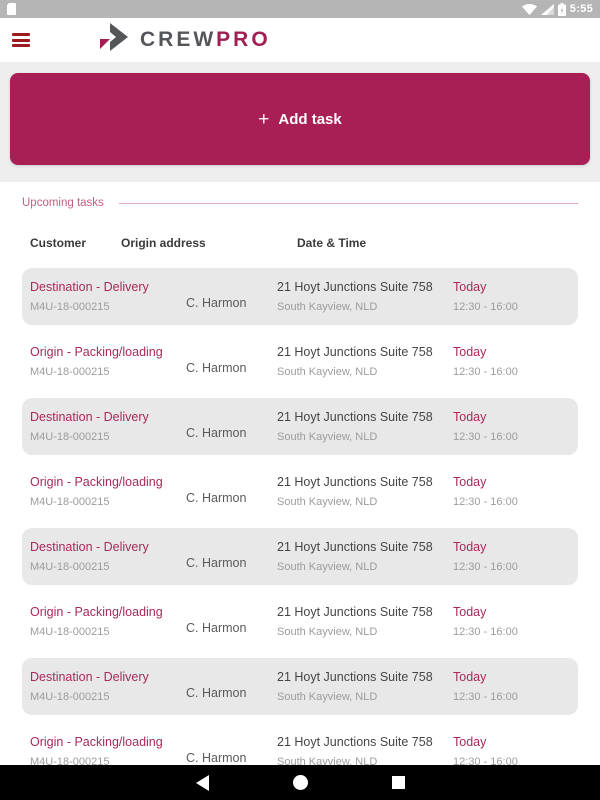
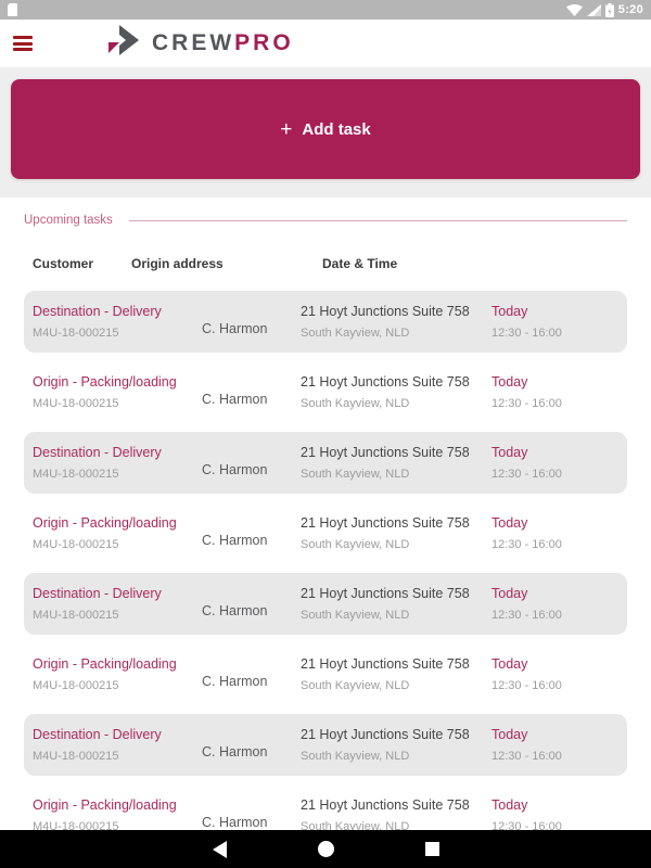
- 5:55
+ 5:20
  CREWPRO
  +
  Add task
  Upcoming tasks
  Customer
  Origin address
  Date & Time
  Destination - Delivery
  M4U-18-000215
  C. Harmon
  21 Hoyt Junctions Suite 758
  South Kayview, NLD
  Today
  12:30 - 16:00
  Origin - Packing/loading
  M4U-18-000215
  C. Harmon
  21 Hoyt Junctions Suite 758
  South Kayview, NLD
  Today
  12:30 - 16:00
  Destination - Delivery
  M4U-18-000215
  C. Harmon
  21 Hoyt Junctions Suite 758
  South Kayview, NLD
  Today
  12:30 - 16:00
  Origin - Packing/loading
  M4U-18-000215
  C. Harmon
  21 Hoyt Junctions Suite 758
  South Kayview, NLD
  Today
  12:30 - 16:00
  Destination - Delivery
  M4U-18-000215
  C. Harmon
  21 Hoyt Junctions Suite 758
  South Kayview, NLD
  Today
  12:30 - 16:00
  Origin - Packing/loading
  M4U-18-000215
  C. Harmon
  21 Hoyt Junctions Suite 758
  South Kayview, NLD
  Today
  12:30 - 16:00
  Destination - Delivery
  M4U-18-000215
  C. Harmon
  21 Hoyt Junctions Suite 758
  South Kayview, NLD
  Today
  12:30 - 16:00
  Origin - Packing/loading
  M4U-18-000215
  C. Harmon
  21 Hoyt Junctions Suite 758
  South Kayview, NLD
  Today
  12:30 - 16:00
